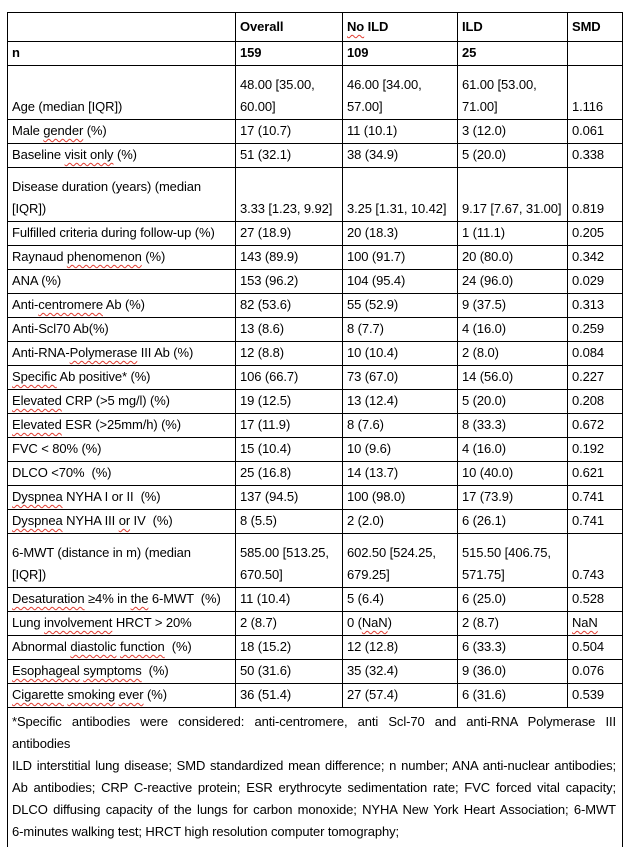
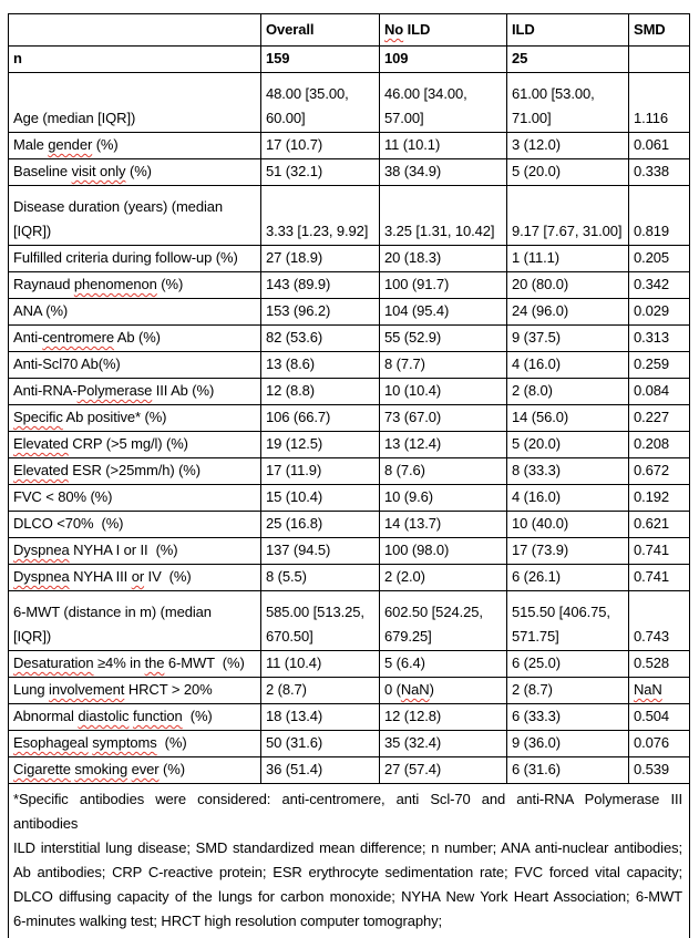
  	Overall	No ILD	ILD	SMD
  n	159	109	25
  Age (median [IQR])	48.00 [35.00, 60.00]	46.00 [34.00, 57.00]	61.00 [53.00, 71.00]	1.116
  Male gender (%)	17 (10.7)	11 (10.1)	3 (12.0)	0.061
  Baseline visit only (%)	51 (32.1)	38 (34.9)	5 (20.0)	0.338
  Disease duration (years) (median [IQR])	3.33 [1.23, 9.92]	3.25 [1.31, 10.42]	9.17 [7.67, 31.00]	0.819
  Fulfilled criteria during follow-up (%)	27 (18.9)	20 (18.3)	1 (11.1)	0.205
  Raynaud phenomenon (%)	143 (89.9)	100 (91.7)	20 (80.0)	0.342
  ANA (%)	153 (96.2)	104 (95.4)	24 (96.0)	0.029
  Anti-centromere Ab (%)	82 (53.6)	55 (52.9)	9 (37.5)	0.313
  Anti-Scl70 Ab(%)	13 (8.6)	8 (7.7)	4 (16.0)	0.259
  Anti-RNA-Polymerase III Ab (%)	12 (8.8)	10 (10.4)	2 (8.0)	0.084
  Specific Ab positive* (%)	106 (66.7)	73 (67.0)	14 (56.0)	0.227
  Elevated CRP (>5 mg/l) (%)	19 (12.5)	13 (12.4)	5 (20.0)	0.208
  Elevated ESR (>25mm/h) (%)	17 (11.9)	8 (7.6)	8 (33.3)	0.672
  FVC < 80% (%)	15 (10.4)	10 (9.6)	4 (16.0)	0.192
  DLCO <70% (%)	25 (16.8)	14 (13.7)	10 (40.0)	0.621
  Dyspnea NYHA I or II (%)	137 (94.5)	100 (98.0)	17 (73.9)	0.741
  Dyspnea NYHA III or IV (%)	8 (5.5)	2 (2.0)	6 (26.1)	0.741
  6-MWT (distance in m) (median [IQR])	585.00 [513.25, 670.50]	602.50 [524.25, 679.25]	515.50 [406.75, 571.75]	0.743
  Desaturation ≥4% in the 6-MWT (%)	11 (10.4)	5 (6.4)	6 (25.0)	0.528
  Lung involvement HRCT > 20%	2 (8.7)	0 (NaN)	2 (8.7)	NaN
- Abnormal diastolic function (%)	18 (15.2)	12 (12.8)	6 (33.3)	0.504
+ Abnormal diastolic function (%)	18 (13.4)	12 (12.8)	6 (33.3)	0.504
  Esophageal symptoms (%)	50 (31.6)	35 (32.4)	9 (36.0)	0.076
  Cigarette smoking ever (%)	36 (51.4)	27 (57.4)	6 (31.6)	0.539
  *Specific antibodies were considered: anti-centromere, anti Scl-70 and anti-RNA Polymerase IIIantibodiesILD interstitial lung disease; SMD standardized mean difference; n number; ANA anti-nuclear antibodies;Ab antibodies; CRP C-reactive protein; ESR erythrocyte sedimentation rate; FVC forced vital capacity;DLCO diffusing capacity of the lungs for carbon monoxide; NYHA New York Heart Association; 6-MWT6-minutes walking test; HRCT high resolution computer tomography;
